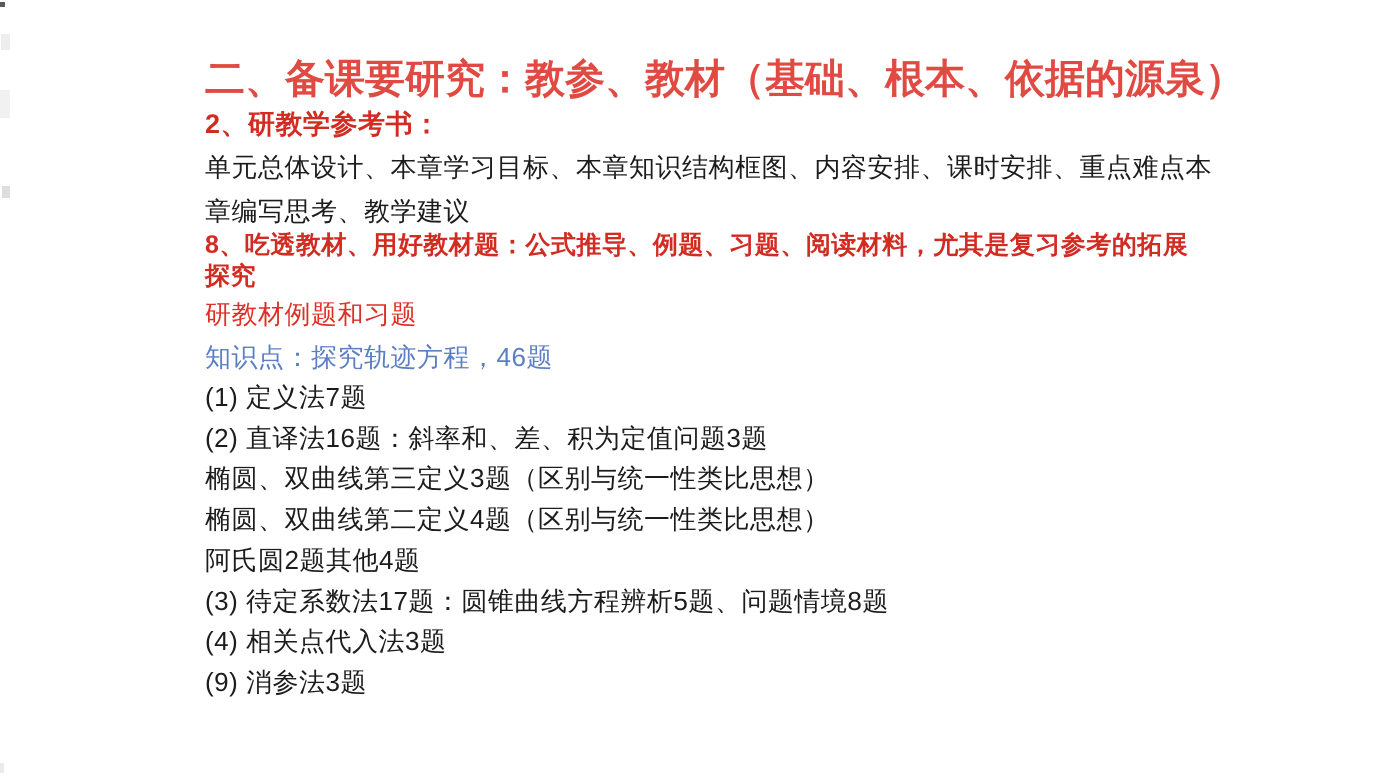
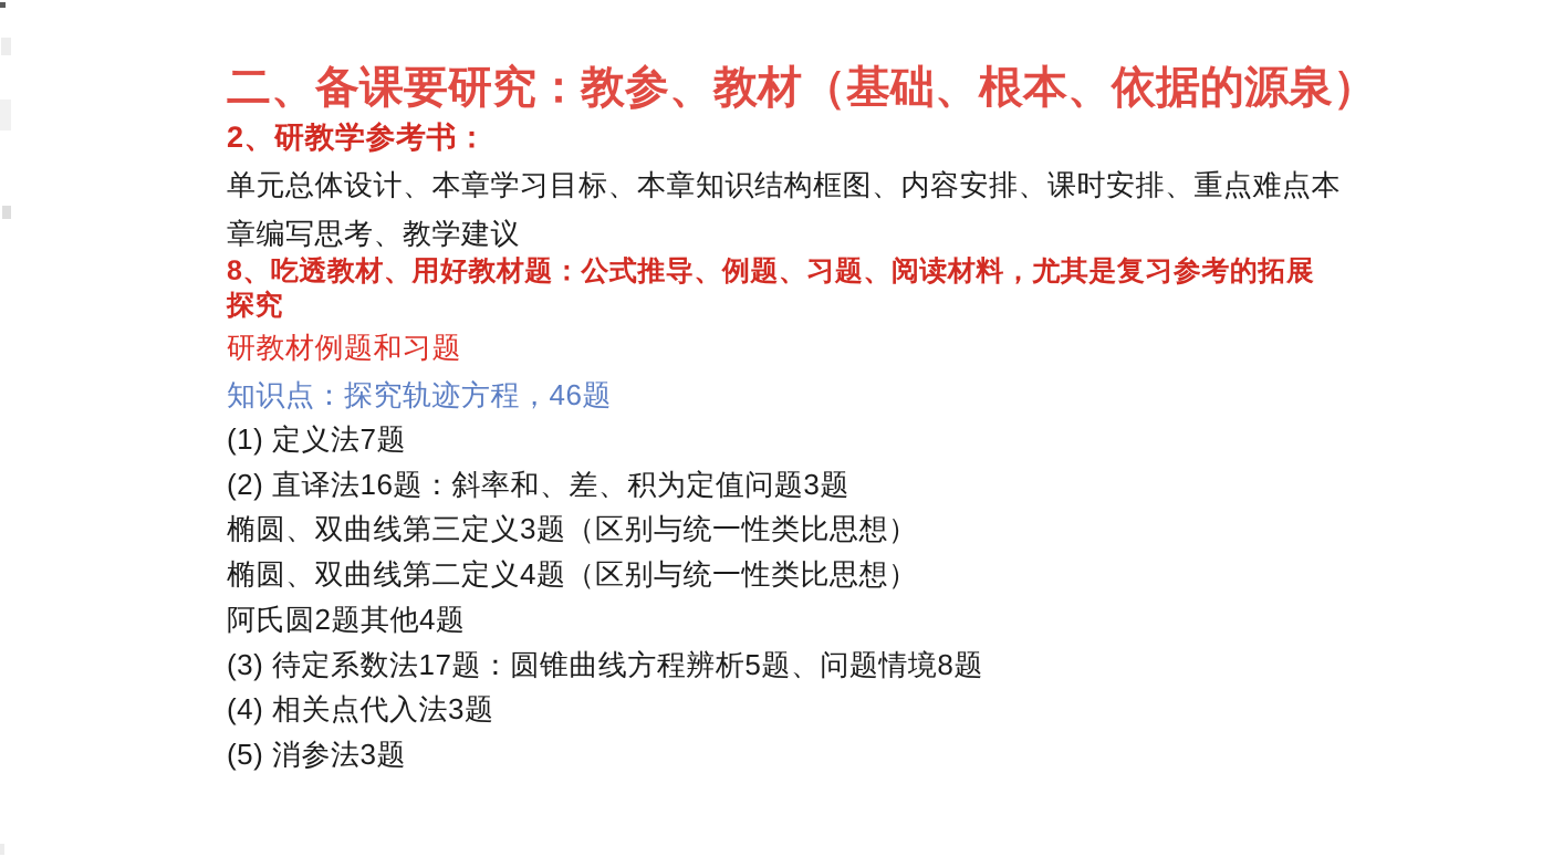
  二、备课要研究：教参、教材（基础、根本、依据的源泉）
  2、研教学参考书：
  单元总体设计、本章学习目标、本章知识结构框图、内容安排、课时安排、重点难点本
  章编写思考、教学建议
  8、吃透教材、用好教材题：公式推导、例题、习题、阅读材料，尤其是复习参考的拓展
  探究
  研教材例题和习题
  知识点：探究轨迹方程，46题
  (1) 定义法7题
  (2) 直译法16题：斜率和、差、积为定值问题3题
  椭圆、双曲线第三定义3题（区别与统一性类比思想）
  椭圆、双曲线第二定义4题（区别与统一性类比思想）
  阿氏圆2题其他4题
  (3) 待定系数法17题：圆锥曲线方程辨析5题、问题情境8题
  (4) 相关点代入法3题
- (9) 消参法3题
+ (5) 消参法3题
